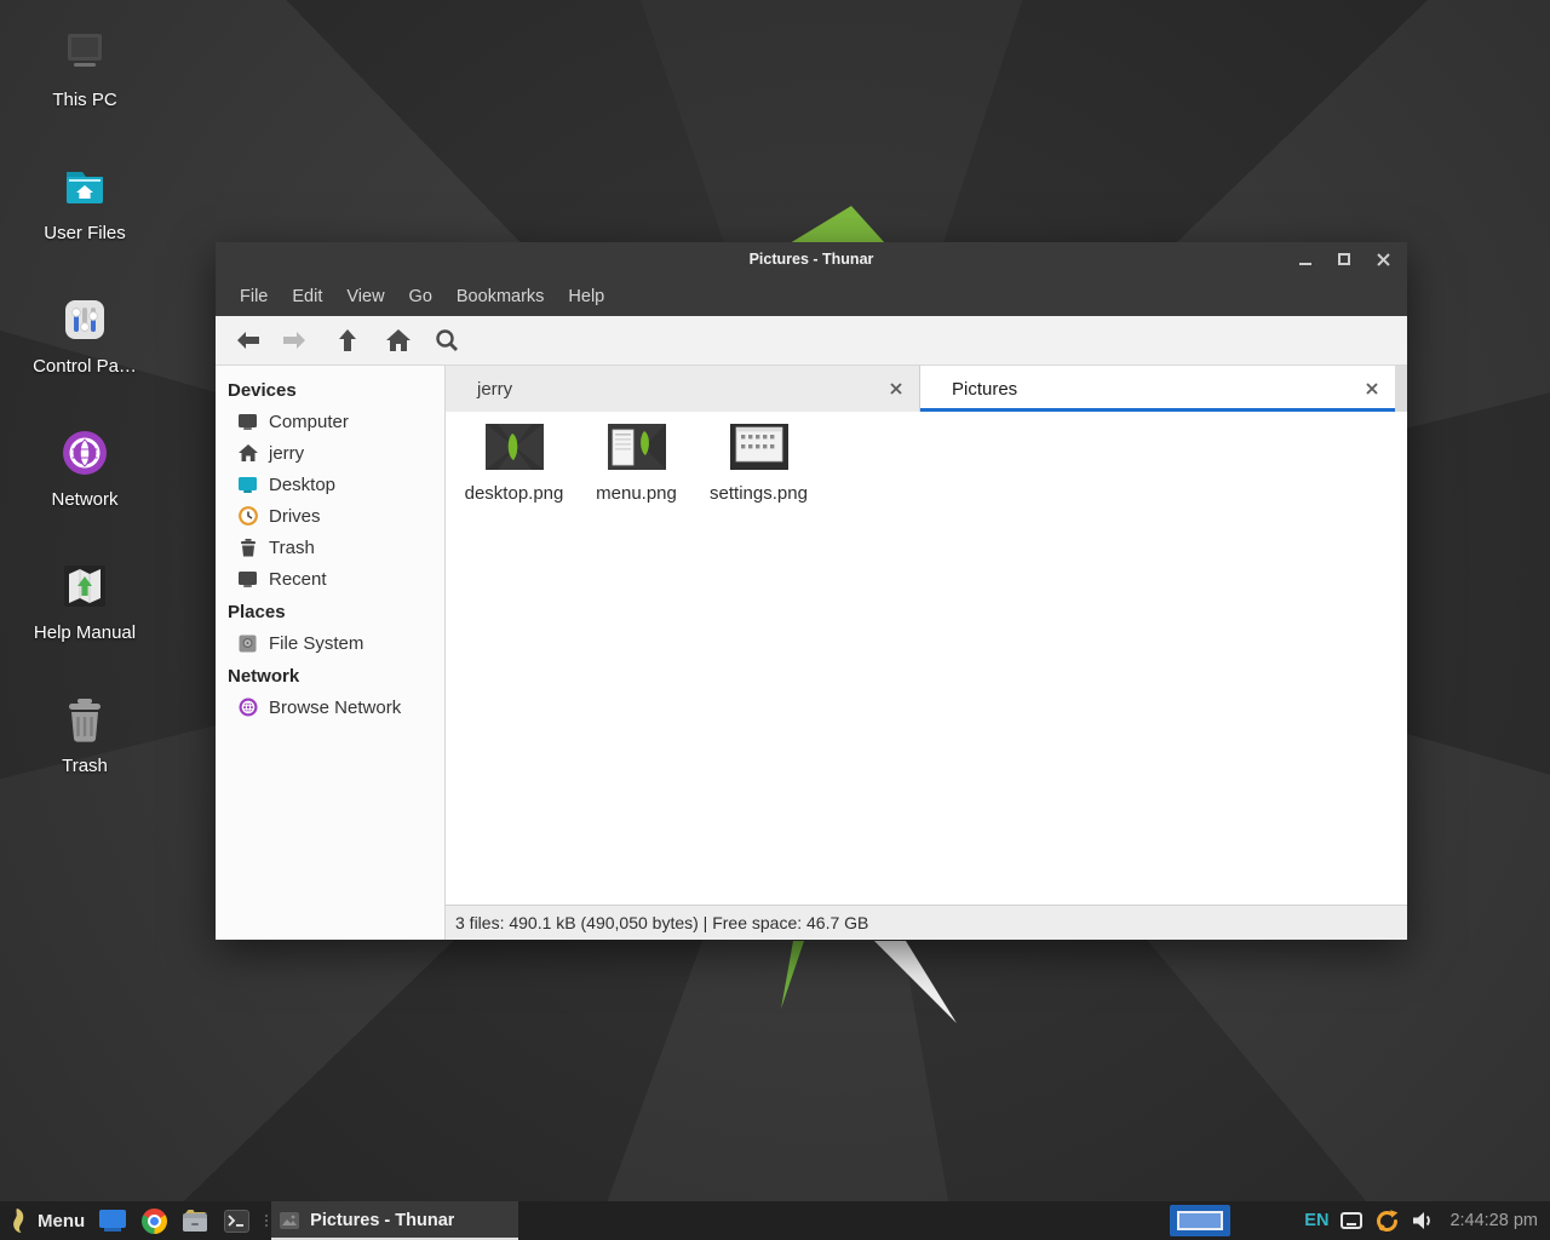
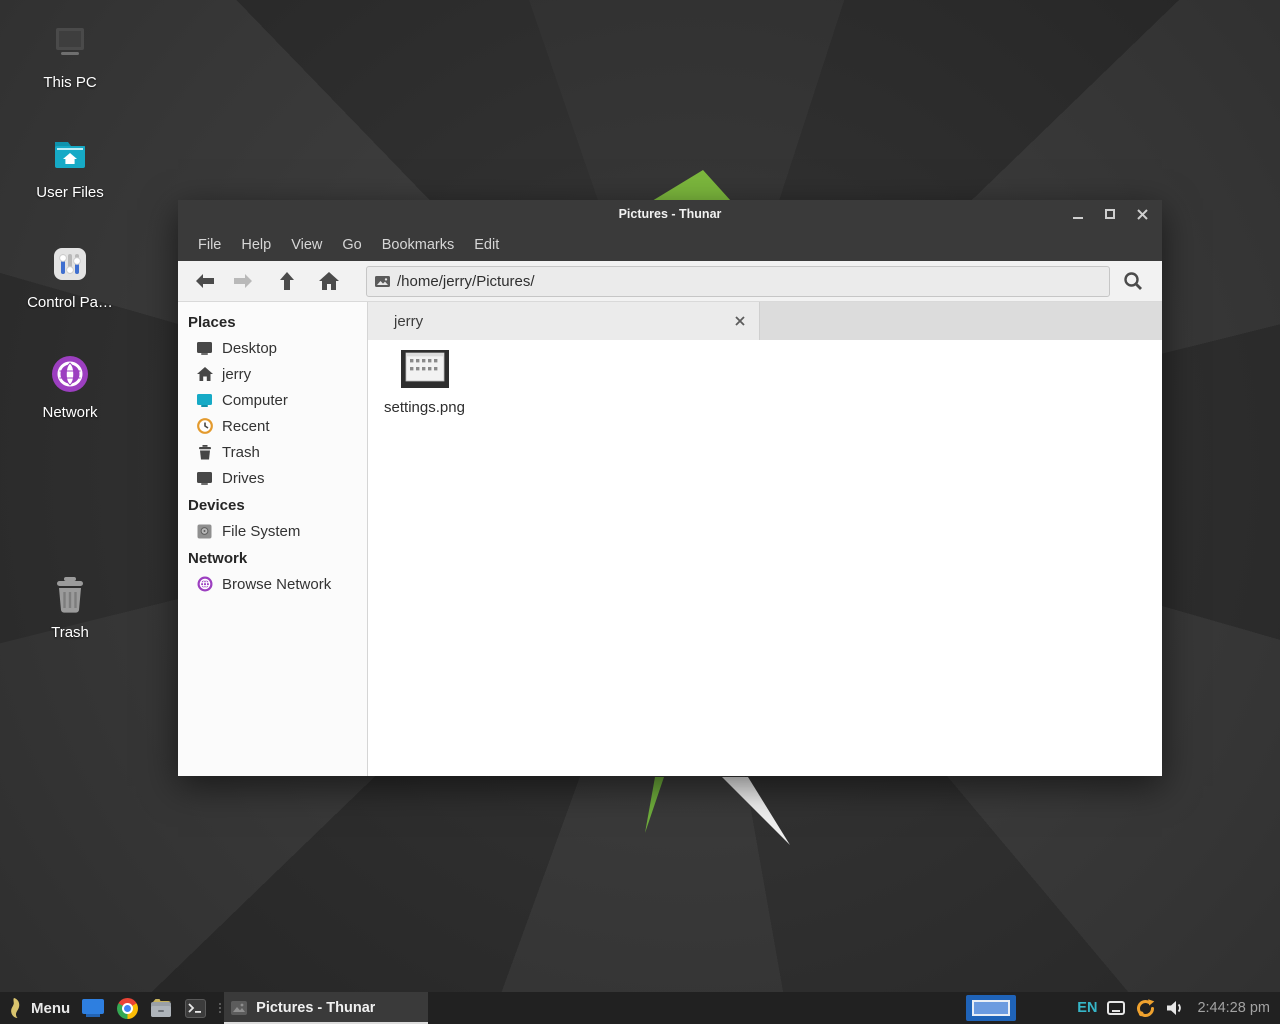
  This PC
  User Files
  Control Pa…
  Network
- Help Manual
  Trash
  Pictures - Thunar
  File
- Edit
+ Help
  View
  Go
  Bookmarks
- Help
+ Edit
+ /home/jerry/Pictures/
- Devices
+ Places
- Computer
+ Desktop
  jerry
- Desktop
+ Computer
- Drives
+ Recent
  Trash
- Recent
+ Drives
- Places
+ Devices
  File System
  Network
  Browse Network
  jerry
- Pictures
- desktop.png
- menu.png
  settings.png
- 3 files: 490.1 kB (490,050 bytes) | Free space: 46.7 GB
  Menu
  Pictures - Thunar
  EN
  2:44:28 pm
